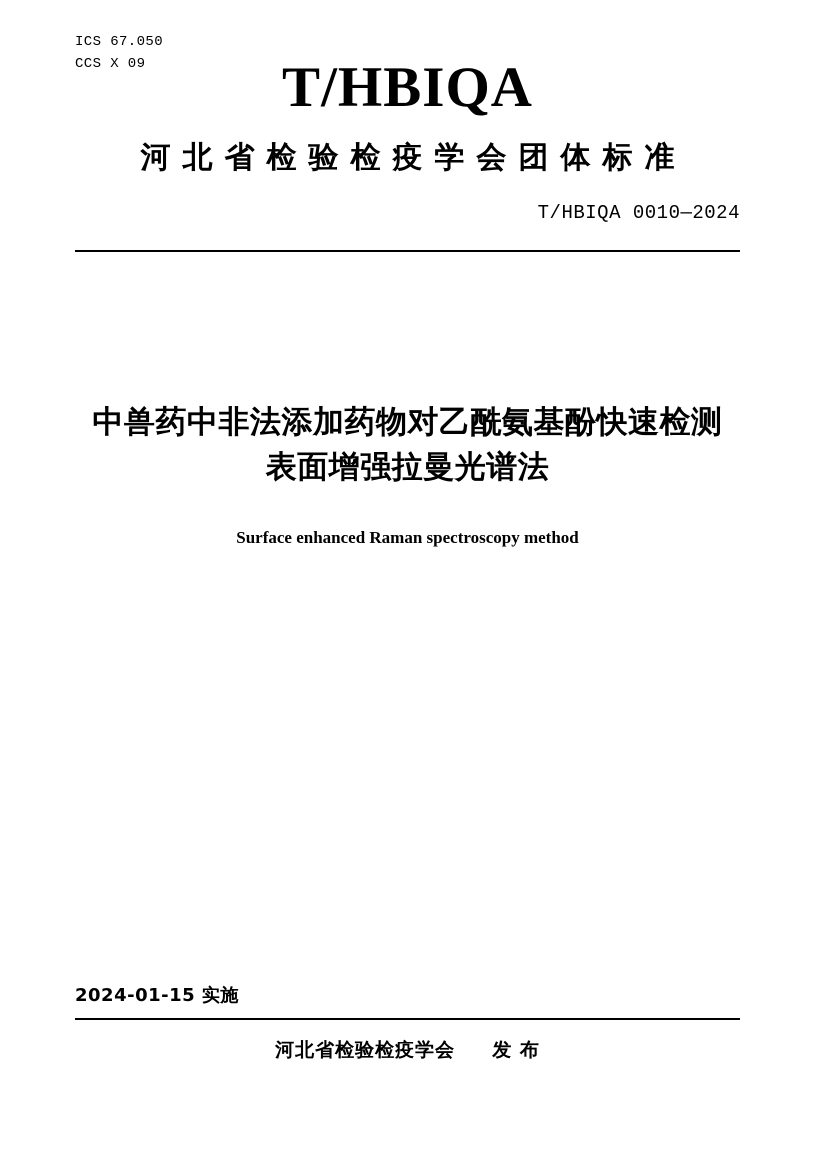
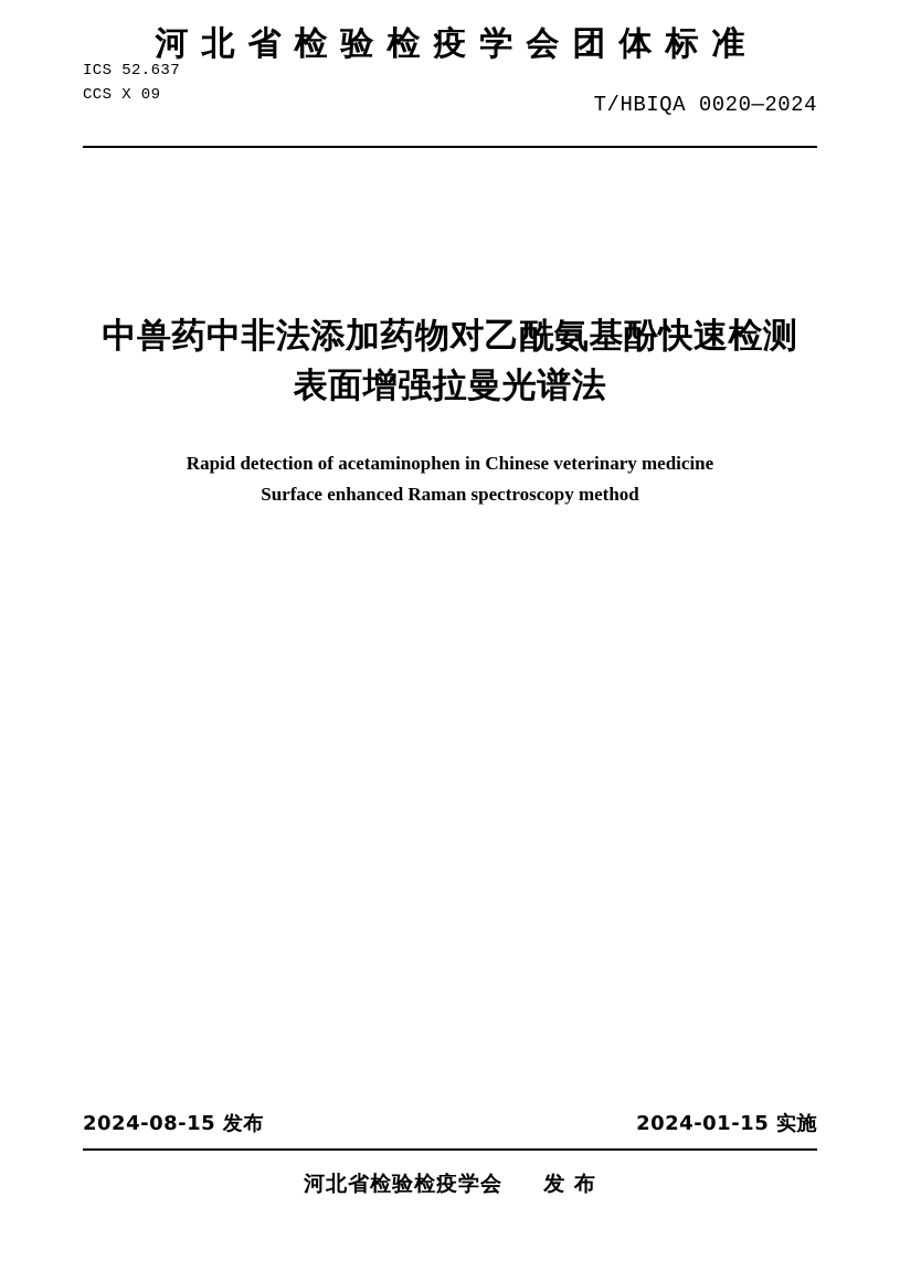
- ICS 67.050
+ ICS 52.637
  CCS X 09
- T/HBIQA
  河北省检验检疫学会团体标准
- T/HBIQA 0010—2024
+ T/HBIQA 0020—2024
  中兽药中非法添加药物对乙酰氨基酚快速检测
  表面增强拉曼光谱法
+ Rapid detection of acetaminophen in Chinese veterinary medicine
  Surface enhanced Raman spectroscopy method
+ 2024-08-15 发布
  2024-01-15 实施
  河北省检验检疫学会 发 布
